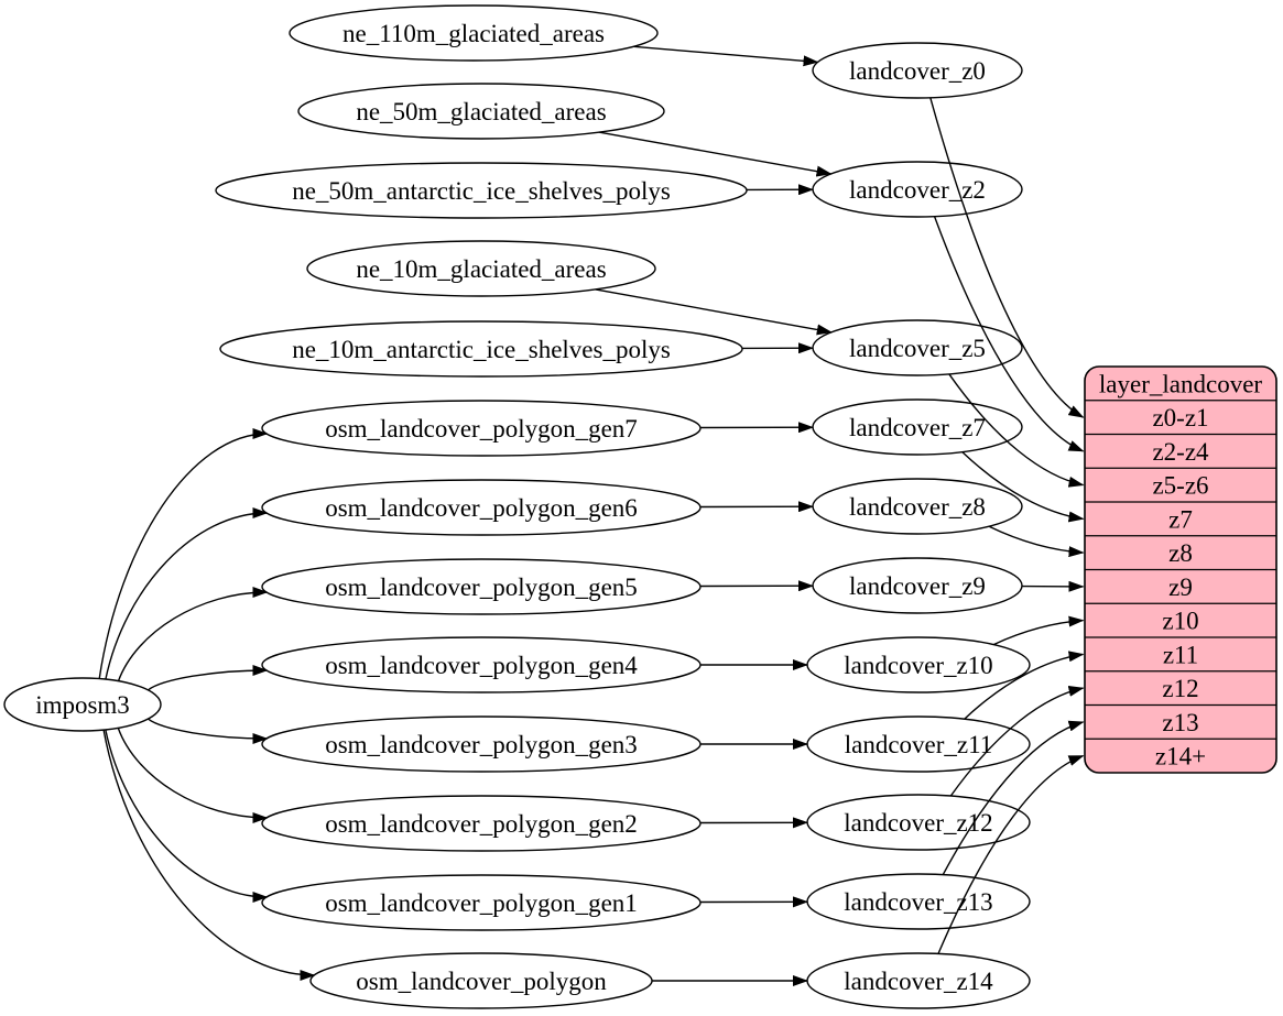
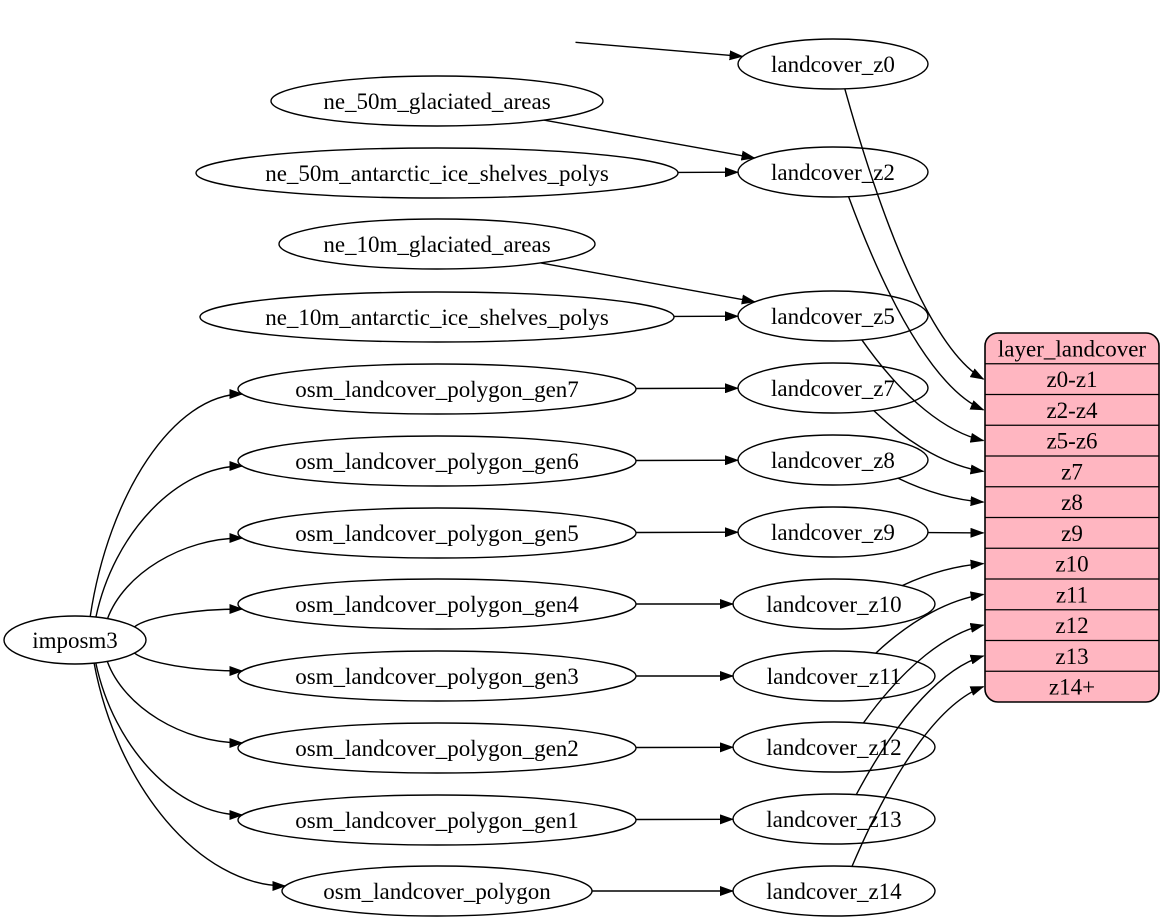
  imposm3
- ne_110m_glaciated_areas
  ne_50m_glaciated_areas
  ne_50m_antarctic_ice_shelves_polys
  ne_10m_glaciated_areas
  ne_10m_antarctic_ice_shelves_polys
  osm_landcover_polygon_gen7
  osm_landcover_polygon_gen6
  osm_landcover_polygon_gen5
  osm_landcover_polygon_gen4
  osm_landcover_polygon_gen3
  osm_landcover_polygon_gen2
  osm_landcover_polygon_gen1
  osm_landcover_polygon
  landcover_z0
  landcover_z2
  landcover_z5
  landcover_z7
  landcover_z8
  landcover_z9
  landcover_z10
  landcover_z11
  landcover_z2
  landcover_13
  landcover_z14
  layer_landcover
  z0-z1
  z2-z4
  z5-z6
  z7
  z8
  z9
  z10
  z11
  z12
  z13
  z14+
